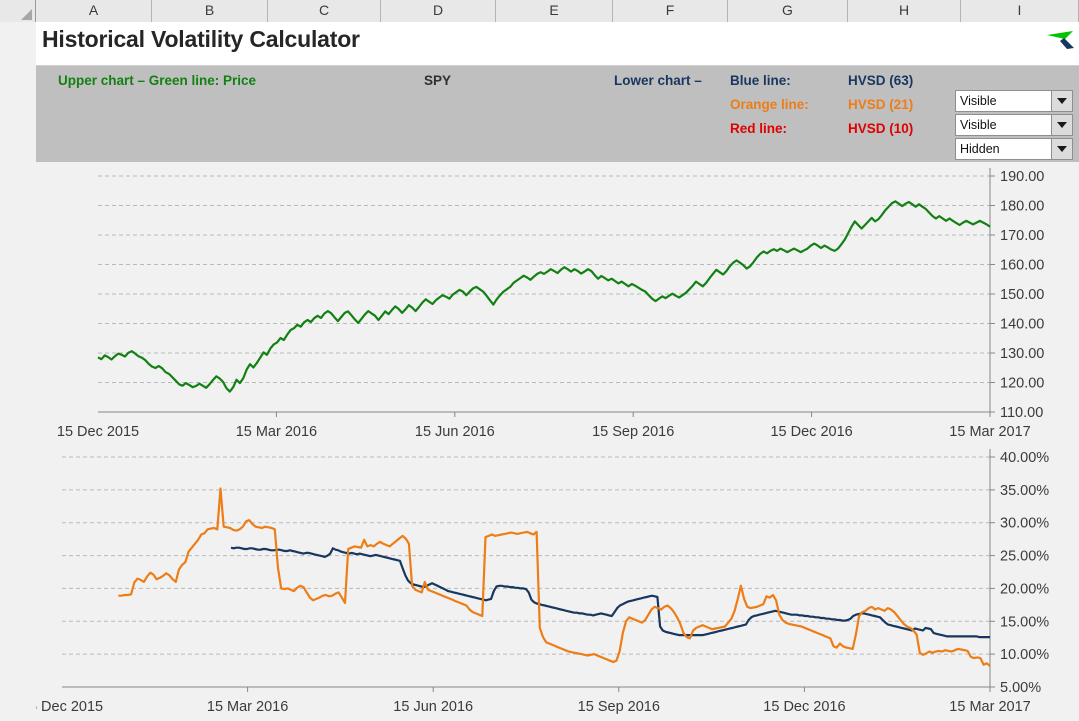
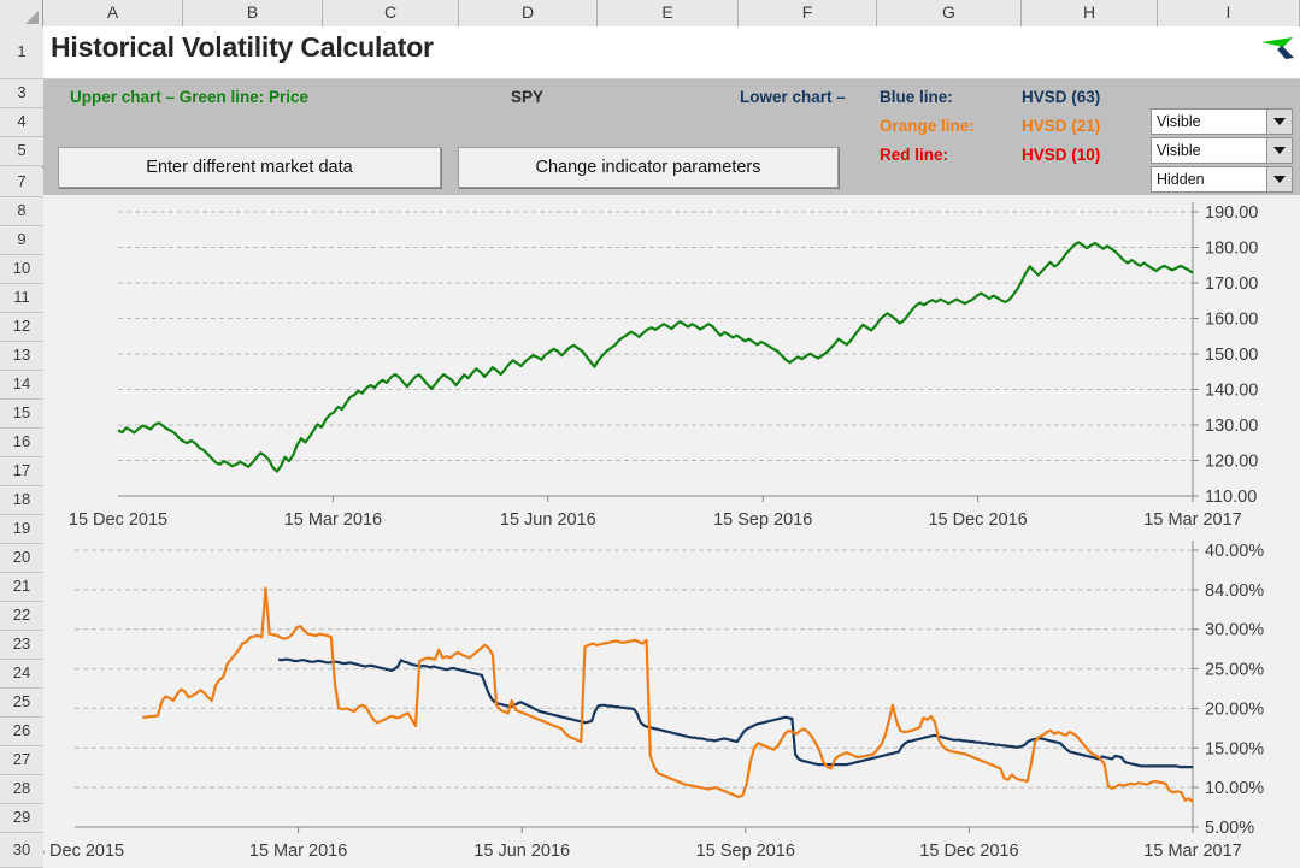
  A
  B
  C
  D
  E
  F
  G
  H
  I
+ 1
+ 3
+ 4
+ 5
+ 7
+ 8
+ 9
+ 10
+ 11
+ 12
+ 13
+ 14
+ 15
+ 16
+ 17
+ 18
+ 19
+ 20
+ 21
+ 22
+ 23
+ 24
+ 25
+ 26
+ 27
+ 28
+ 29
+ 30
  Historical Volatility Calculator
  Upper chart – Green line: Price
  SPY
  Lower chart –
  Blue line:
  Orange line:
  Red line:
  HVSD (63)
  HVSD (21)
  HVSD (10)
  Visible
  Visible
  Hidden
+ Enter different market data
+ Change indicator parameters
  110.00
  120.00
  130.00
  140.00
  150.00
  160.00
  170.00
  180.00
  190.00
  15 Dec 2015
  15 Mar 2016
  15 Jun 2016
  15 Sep 2016
  15 Dec 2016
  15 Mar 2017
  5.00%
  10.00%
  15.00%
  20.00%
  25.00%
  30.00%
- 35.00%
+ 84.00%
  40.00%
  Dec 2015
  15 Mar 2016
  15 Jun 2016
  15 Sep 2016
  15 Dec 2016
  15 Mar 2017
